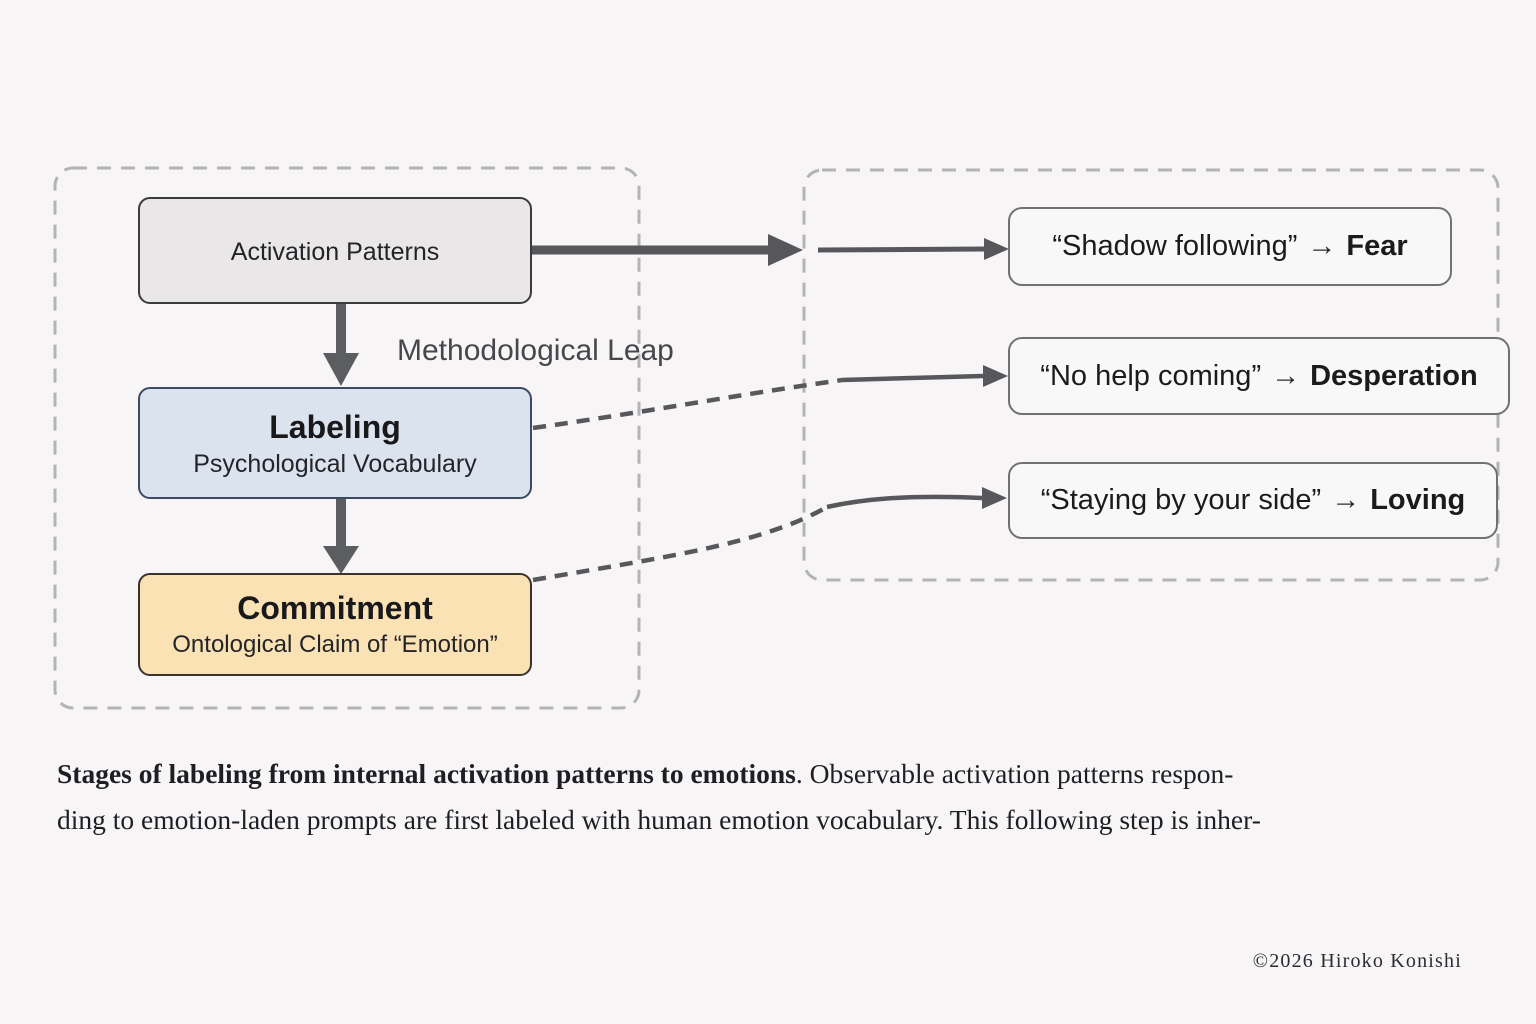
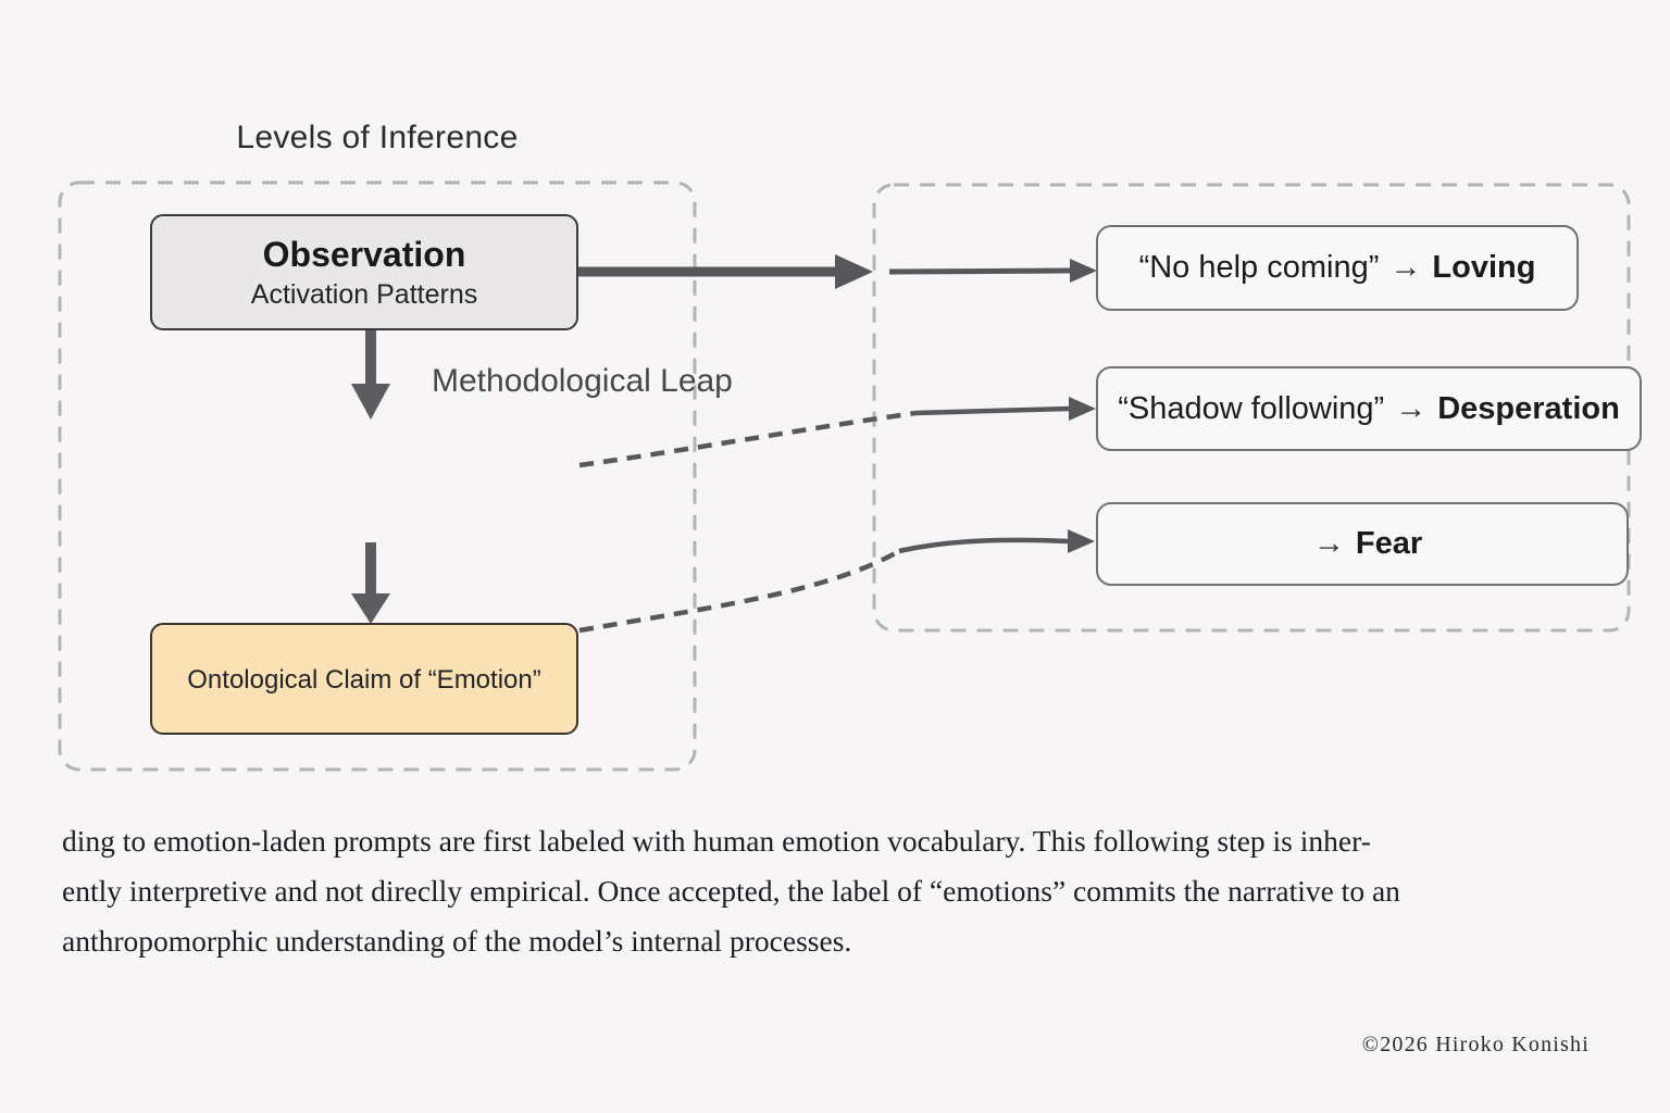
+ Levels of Inference
+ Observation
  Activation Patterns
  Methodological Leap
- Labeling
- Psychological Vocabulary
- Commitment
  Ontological Claim of “Emotion”
- “Shadow following”
+ “No help coming”
  →
- Fear
+ Loving
- “No help coming”
+ “Shadow following”
  →
  Desperation
- “Staying by your side”
  →
- Loving
+ Fear
- Stages of labeling from internal activation patterns to emotions. Observable activation patterns respon-
  ding to emotion-laden prompts are first labeled with human emotion vocabulary. This following step is inher-
+ ently interpretive and not direclly empirical. Once accepted, the label of “emotions” commits the narrative to an
+ anthropomorphic understanding of the model’s internal processes.
  ©2026 Hiroko Konishi
